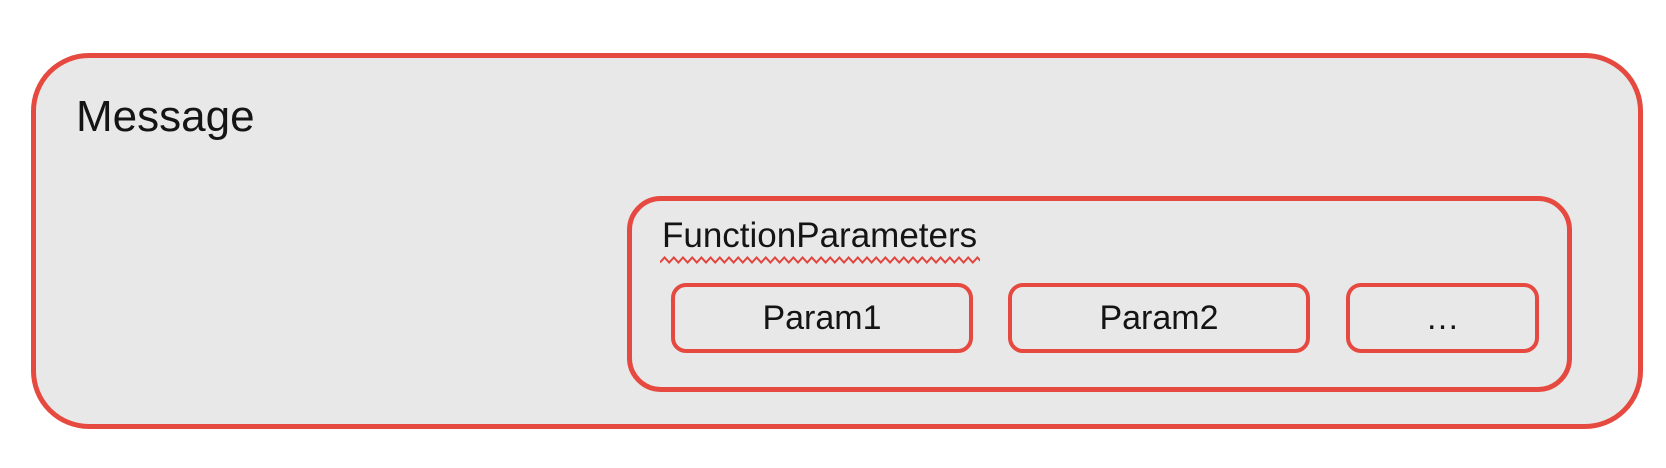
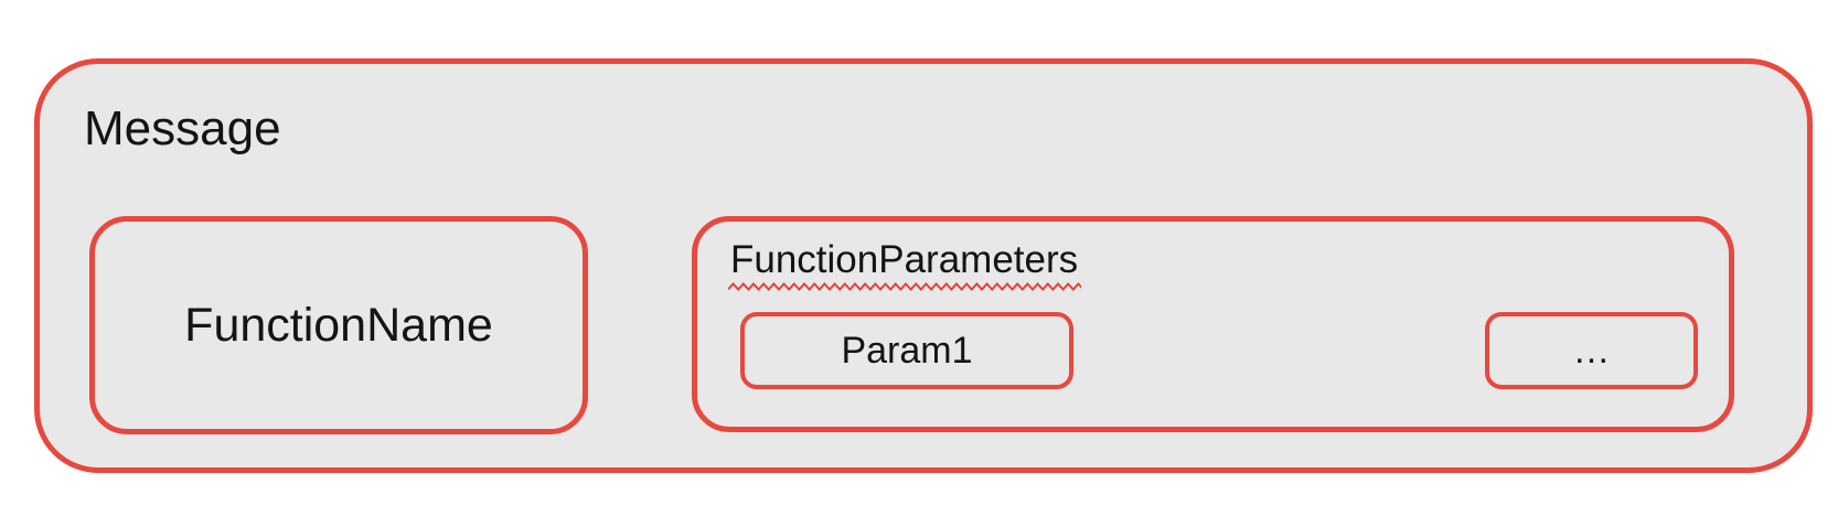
  Message
+ FunctionName
  FunctionParameters
  Param1
- Param2
  …
